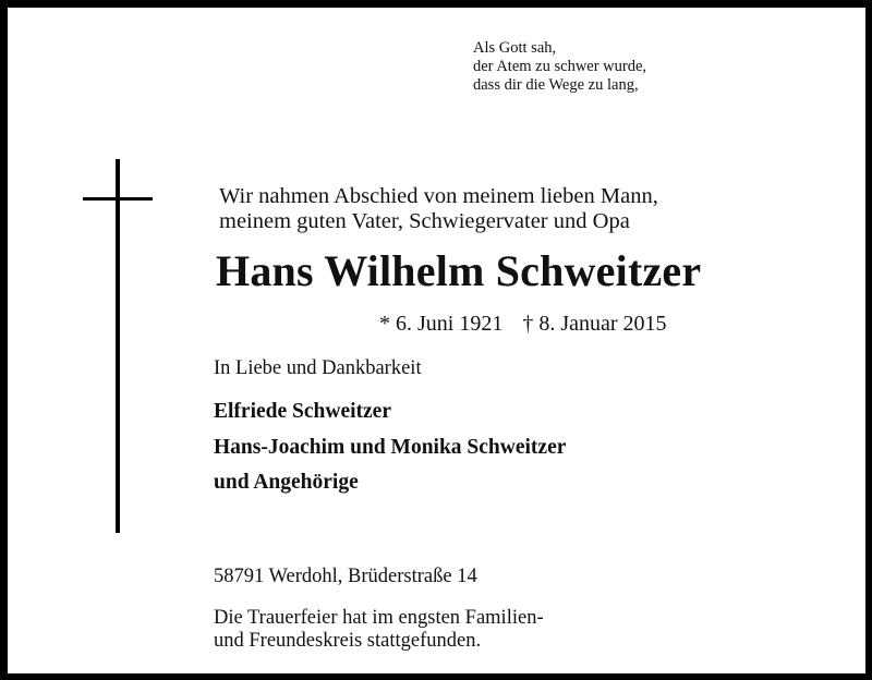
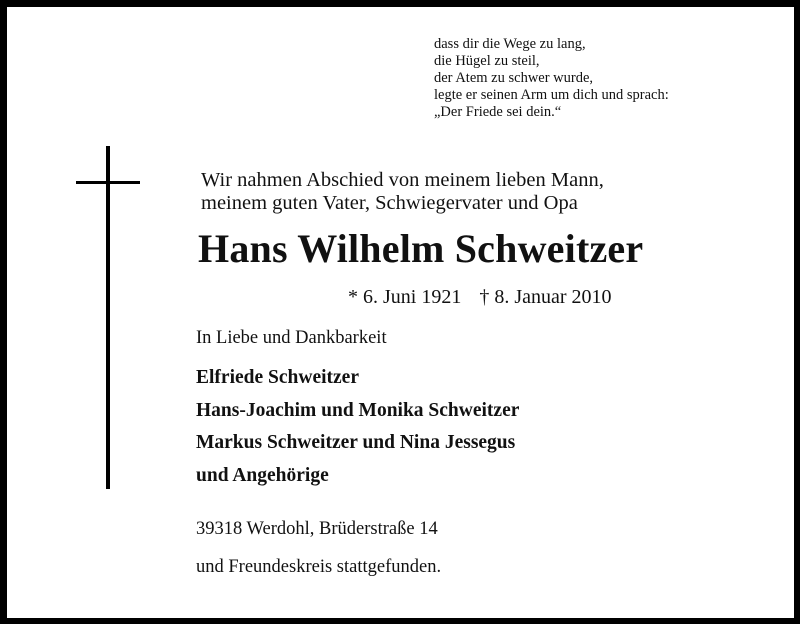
- Als Gott sah,
- der Atem zu schwer wurde,
+ dass dir die Wege zu lang,
+ die Hügel zu steil,
- dass dir die Wege zu lang,
+ der Atem zu schwer wurde,
+ legte er seinen Arm um dich und sprach:
+ „Der Friede sei dein.“
  Wir nahmen Abschied von meinem lieben Mann,
  meinem guten Vater, Schwiegervater und Opa
  Hans Wilhelm Schweitzer
- * 6. Juni 1921 † 8. Januar 2015
+ * 6. Juni 1921 † 8. Januar 2010
  In Liebe und Dankbarkeit
  Elfriede Schweitzer
  Hans-Joachim und Monika Schweitzer
+ Markus Schweitzer und Nina Jessegus
  und Angehörige
- 58791 Werdohl, Brüderstraße 14
+ 39318 Werdohl, Brüderstraße 14
- Die Trauerfeier hat im engsten Familien-
  und Freundeskreis stattgefunden.
